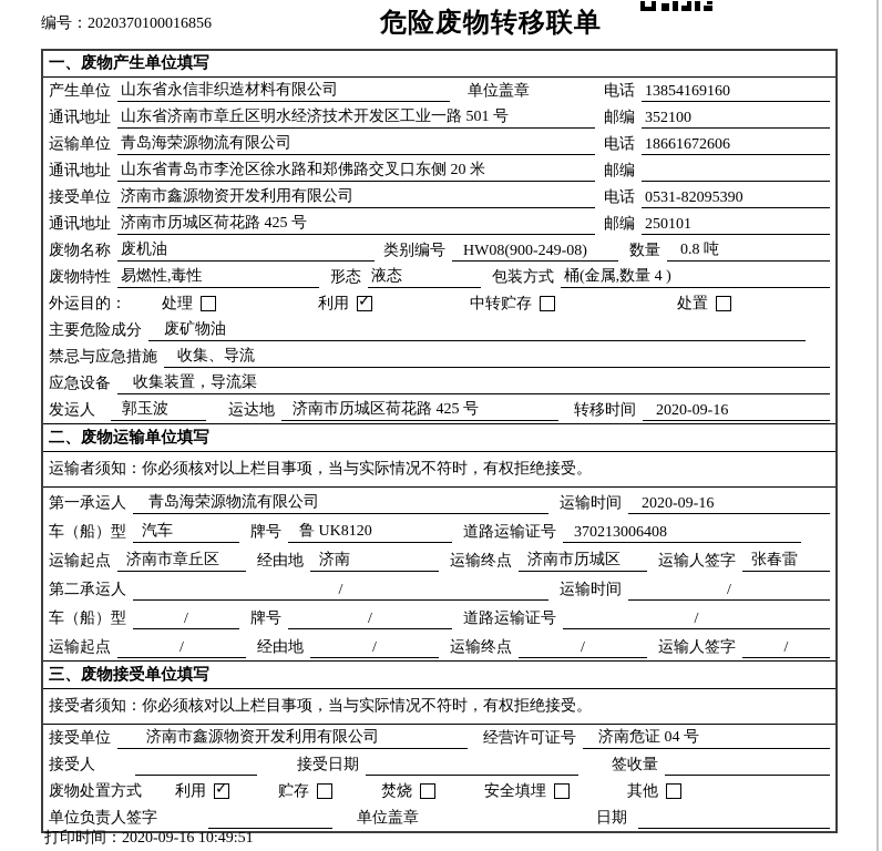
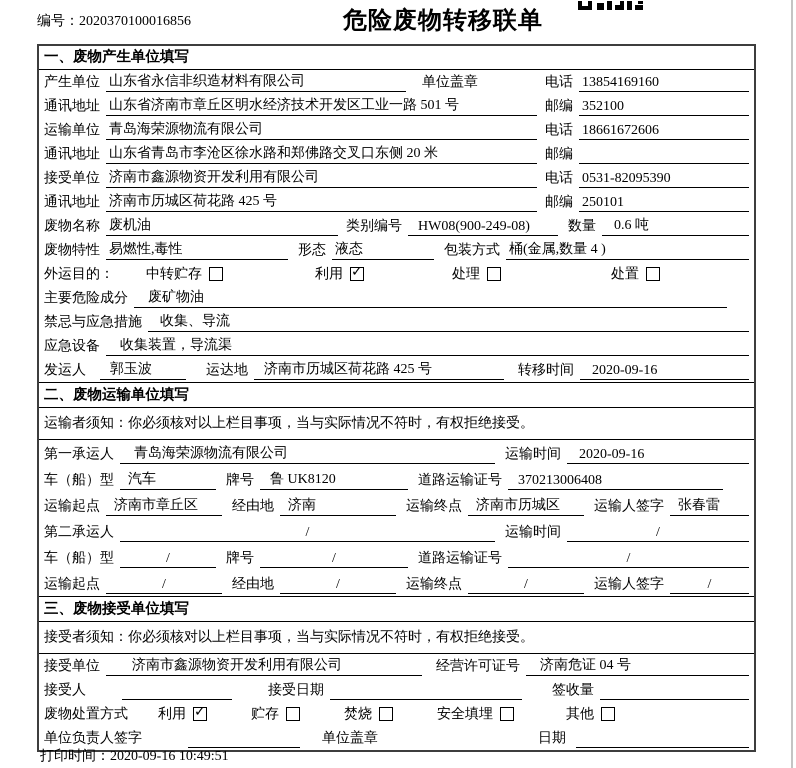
  编号：2020370100016856
  危险废物转移联单
  一、废物产生单位填写
  产生单位
  山东省永信非织造材料有限公司
  单位盖章
  电话
  13854169160
  通讯地址
  山东省济南市章丘区明水经济技术开发区工业一路 501 号
  邮编
  352100
  运输单位
  青岛海荣源物流有限公司
  电话
  18661672606
  通讯地址
  山东省青岛市李沧区徐水路和郑佛路交叉口东侧 20 米
  邮编
  接受单位
  济南市鑫源物资开发利用有限公司
  电话
  0531-82095390
  通讯地址
  济南市历城区荷花路 425 号
  邮编
  250101
  废物名称
  废机油
  类别编号
  HW08(900-249-08)
  数量
- 0.8 吨
+ 0.6 吨
  废物特性
  易燃性,毒性
  形态
  液态
  包装方式
  桶(金属,数量 4 )
  外运目的：
- 处理
+ 中转贮存
  利用
- 中转贮存
+ 处理
  处置
  主要危险成分
  废矿物油
  禁忌与应急措施
  收集、导流
  应急设备
  收集装置，导流渠
  发运人
  郭玉波
  运达地
  济南市历城区荷花路 425 号
  转移时间
  2020-09-16
  二、废物运输单位填写
  运输者须知：你必须核对以上栏目事项，当与实际情况不符时，有权拒绝接受。
  第一承运人
  青岛海荣源物流有限公司
  运输时间
  2020-09-16
  车（船）型
  汽车
  牌号
  鲁 UK8120
  道路运输证号
  370213006408
  运输起点
  济南市章丘区
  经由地
  济南
  运输终点
  济南市历城区
  运输人签字
  张春雷
  第二承运人
  /
  运输时间
  /
  车（船）型
  /
  牌号
  /
  道路运输证号
  /
  运输起点
  /
  经由地
  /
  运输终点
  /
  运输人签字
  /
  三、废物接受单位填写
  接受者须知：你必须核对以上栏目事项，当与实际情况不符时，有权拒绝接受。
  接受单位
  济南市鑫源物资开发利用有限公司
  经营许可证号
  济南危证 04 号
  接受人
  接受日期
  签收量
  废物处置方式
  利用
  贮存
  焚烧
  安全填埋
  其他
  单位负责人签字
  单位盖章
  日期
  打印时间：2020-09-16 10:49:51
